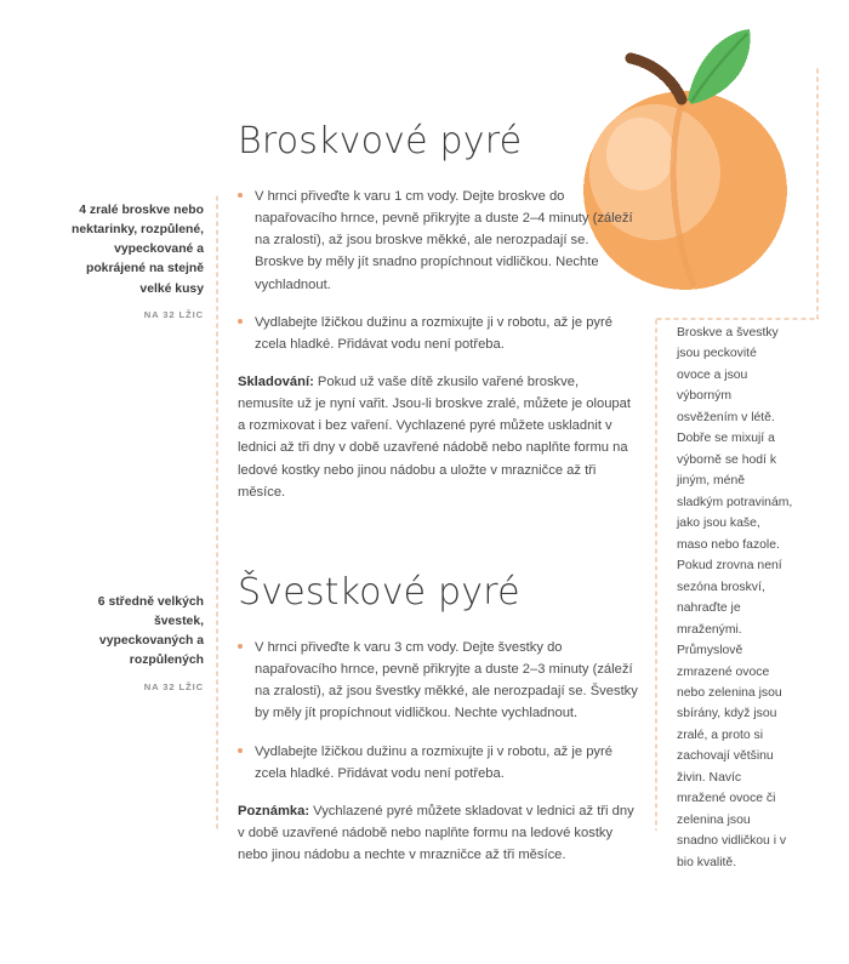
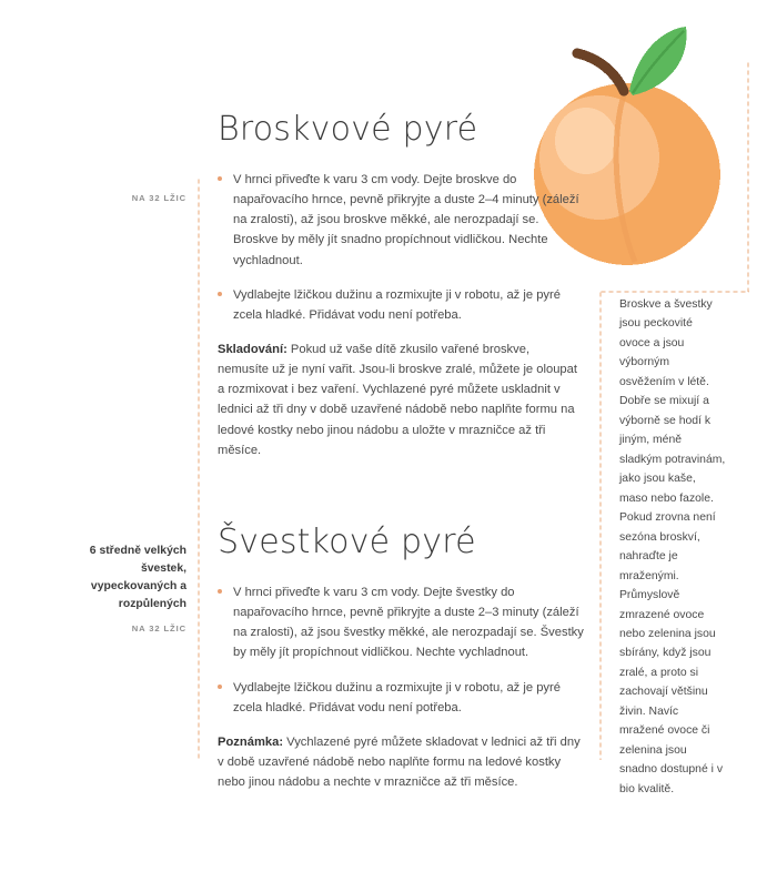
- 4 zralé broskve nebo nektarinky, rozpůlené, vypeckované a pokrájené na stejně velké kusy
  NA 32 LŽIC
  6 středně velkých švestek, vypeckovaných a rozpůlených
  NA 32 LŽIC
  Broskvové pyré
- V hrnci přiveďte k varu 1 cm vody. Dejte broskve do napařovacího hrnce, pevně přikryjte a duste 2–4 minuty (záleží na zralosti), až jsou broskve měkké, ale nerozpadají se. Broskve by měly jít snadno propíchnout vidličkou. Nechte vychladnout.
+ V hrnci přiveďte k varu 3 cm vody. Dejte broskve do napařovacího hrnce, pevně přikryjte a duste 2–4 minuty (záleží na zralosti), až jsou broskve měkké, ale nerozpadají se. Broskve by měly jít snadno propíchnout vidličkou. Nechte vychladnout.
  Vydlabejte lžičkou dužinu a rozmixujte ji v robotu, až je pyré zcela hladké. Přidávat vodu není potřeba.
  Skladování: Pokud už vaše dítě zkusilo vařené broskve, nemusíte už je nyní vařit. Jsou-li broskve zralé, můžete je oloupat a rozmixovat i bez vaření. Vychlazené pyré můžete uskladnit v lednici až tři dny v době uzavřené nádobě nebo naplňte formu na ledové kostky nebo jinou nádobu a uložte v mrazničce až tři měsíce.
  Švestkové pyré
  V hrnci přiveďte k varu 3 cm vody. Dejte švestky do napařovacího hrnce, pevně přikryjte a duste 2–3 minuty (záleží na zralosti), až jsou švestky měkké, ale nerozpadají se. Švestky by měly jít propíchnout vidličkou. Nechte vychladnout.
  Vydlabejte lžičkou dužinu a rozmixujte ji v robotu, až je pyré zcela hladké. Přidávat vodu není potřeba.
  Poznámka: Vychlazené pyré můžete skladovat v lednici až tři dny v době uzavřené nádobě nebo naplňte formu na ledové kostky nebo jinou nádobu a nechte v mrazničce až tři měsíce.
- Broskve a švestky jsou peckovité ovoce a jsou výborným osvěžením v létě. Dobře se mixují a výborně se hodí k jiným, méně sladkým potravinám, jako jsou kaše, maso nebo fazole. Pokud zrovna není sezóna broskví, nahraďte je mraženými. Průmyslově zmrazené ovoce nebo zelenina jsou sbírány, když jsou zralé, a proto si zachovají většinu živin. Navíc mražené ovoce či zelenina jsou snadno vidličkou i v bio kvalitě.
+ Broskve a švestky jsou peckovité ovoce a jsou výborným osvěžením v létě. Dobře se mixují a výborně se hodí k jiným, méně sladkým potravinám, jako jsou kaše, maso nebo fazole. Pokud zrovna není sezóna broskví, nahraďte je mraženými. Průmyslově zmrazené ovoce nebo zelenina jsou sbírány, když jsou zralé, a proto si zachovají většinu živin. Navíc mražené ovoce či zelenina jsou snadno dostupné i v bio kvalitě.
